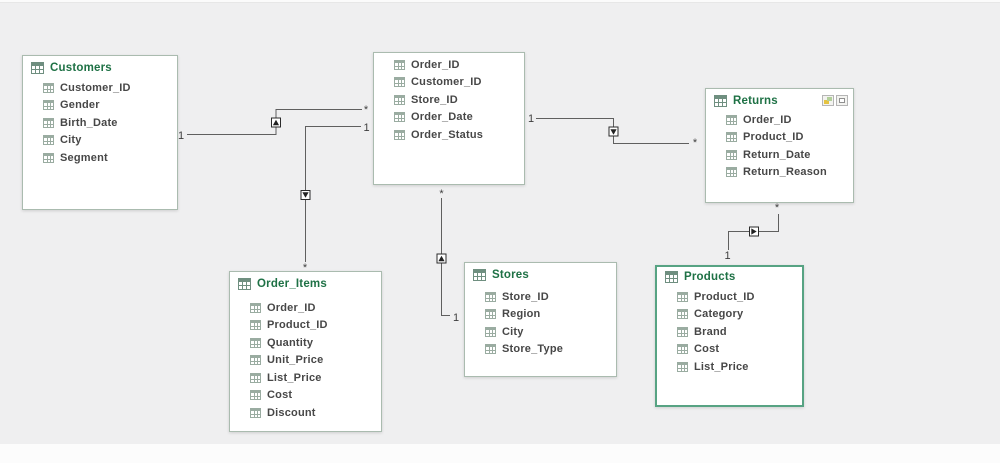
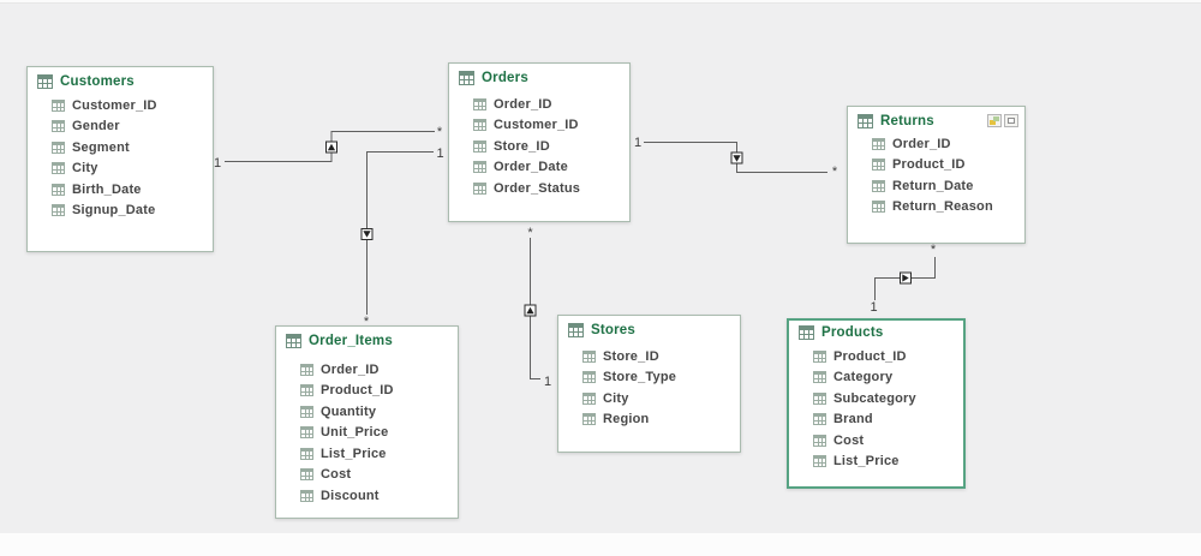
  1
  *
  1
  *
  1
  *
  1
  *
  1
  *
  Customers
  Customer_ID
  Gender
- Birth_Date
+ Segment
  City
- Segment
+ Birth_Date
+ Signup_Date
+ Orders
  Order_ID
  Customer_ID
  Store_ID
  Order_Date
  Order_Status
  Returns
  Order_ID
  Product_ID
  Return_Date
  Return_Reason
  Order_Items
  Order_ID
  Product_ID
  Quantity
  Unit_Price
  List_Price
  Cost
  Discount
  Stores
  Store_ID
- Region
+ Store_Type
  City
- Store_Type
+ Region
  Products
  Product_ID
  Category
+ Subcategory
  Brand
  Cost
  List_Price
